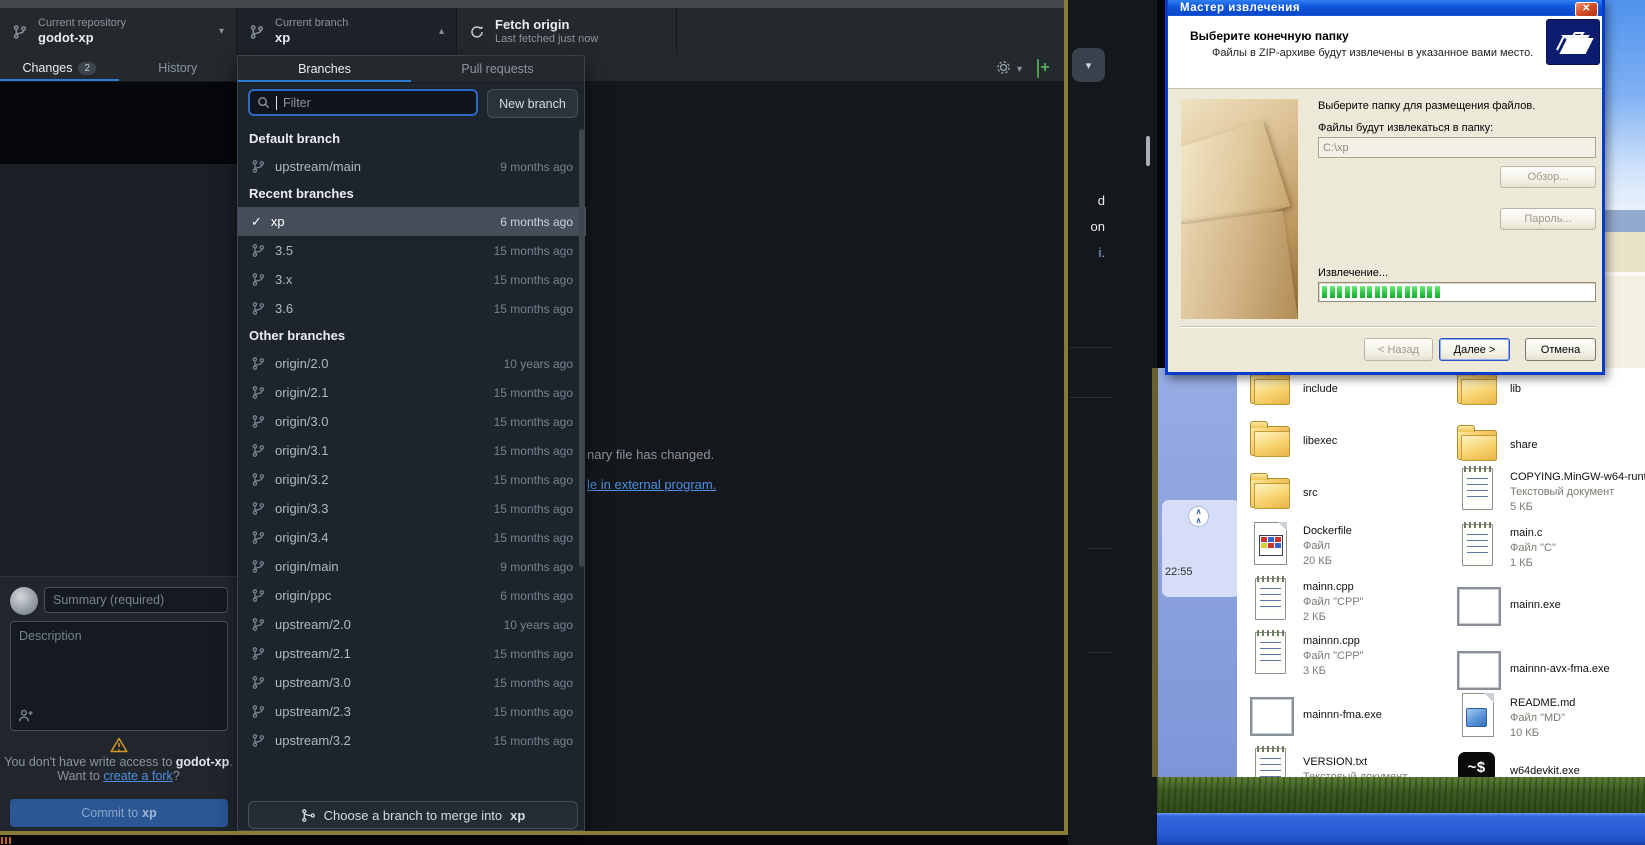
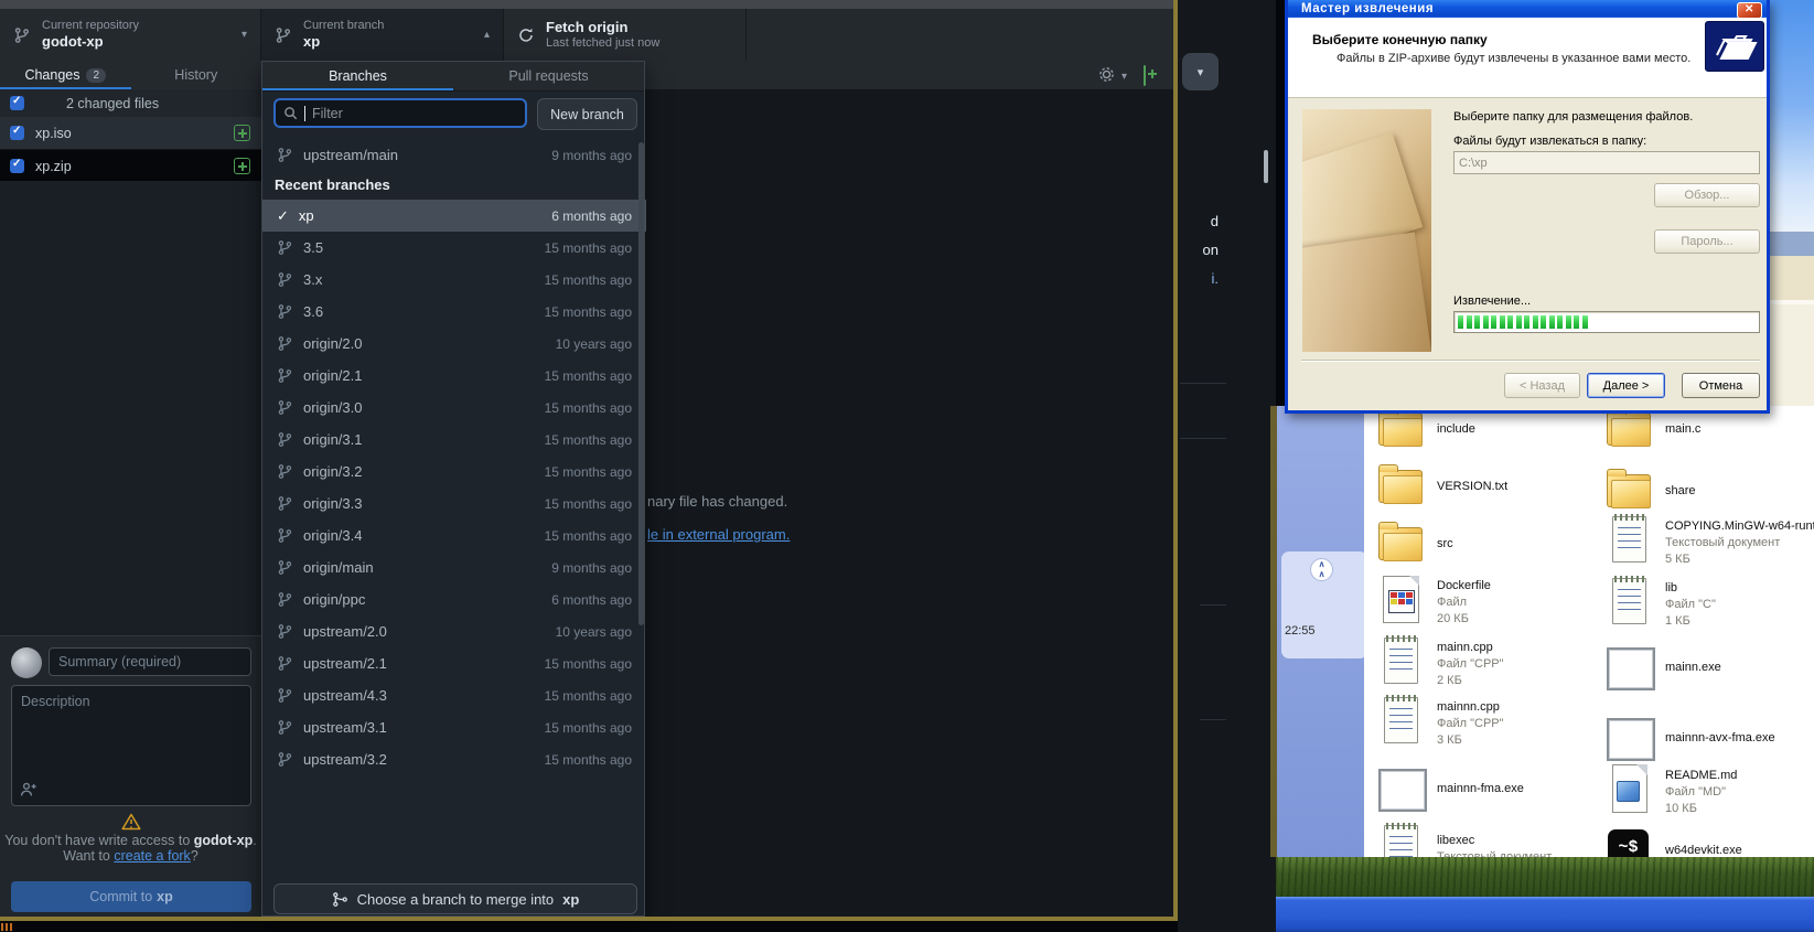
  Current repository
  godot-xp
  ▾
  Current branch
  xp
  ▴
  Fetch origin
  Last fetched just now
  Changes
  2
  History
+ 2 changed files
+ xp.iso
+ xp.zip
  Summary (required)
  Description
  You don't have write access to godot-xp.
  Want to create a fork?
  Commit to
  xp
  ▾
  nary file has changed.
  le in external program.
  Branches
  Pull requests
  Filter
  New branch
- Default branch
  upstream/main
  9 months ago
  Recent branches
  ✓
  xp
  6 months ago
  3.5
  15 months ago
  3.x
  15 months ago
  3.6
  15 months ago
- Other branches
  origin/2.0
  10 years ago
  origin/2.1
  15 months ago
  origin/3.0
  15 months ago
  origin/3.1
  15 months ago
  origin/3.2
  15 months ago
  origin/3.3
  15 months ago
  origin/3.4
  15 months ago
  origin/main
  9 months ago
  origin/ppc
  6 months ago
  upstream/2.0
  10 years ago
  upstream/2.1
  15 months ago
- upstream/3.0
+ upstream/4.3
  15 months ago
- upstream/2.3
+ upstream/3.1
  15 months ago
  upstream/3.2
  15 months ago
  Choose a branch to merge into
  xp
  ▾
  d
  on
  i.
  ∧
  ∧
  22:55
  include
- libexec
+ VERSION.txt
  src
  Dockerfile
  Файл
  20 КБ
  mainn.cpp
  Файл "CPP"
  2 КБ
  mainnn.cpp
  Файл "CPP"
  3 КБ
  mainnn-fma.exe
- VERSION.txt
+ libexec
- lib
+ main.c
  share
  COPYING.MinGW-w64-run
  Текстовый документ
  5 КБ
- main.c
+ lib
  Файл "C"
  1 КБ
  mainn.exe
  mainnn-avx-fma.exe
  README.md
  Файл "MD"
  10 КБ
  ~$
  w64devkit.exe
  Мастер извлечения
  ✕
  Выберите конечную папку
  Файлы в ZIP-архиве будут извлечены в указанное вами место.
  Выберите папку для размещения файлов.
  Файлы будут извлекаться в папку:
  C:\xp
  Обзор...
  Пароль...
  Извлечение...
  < Назад
  Далее >
  Отмена
